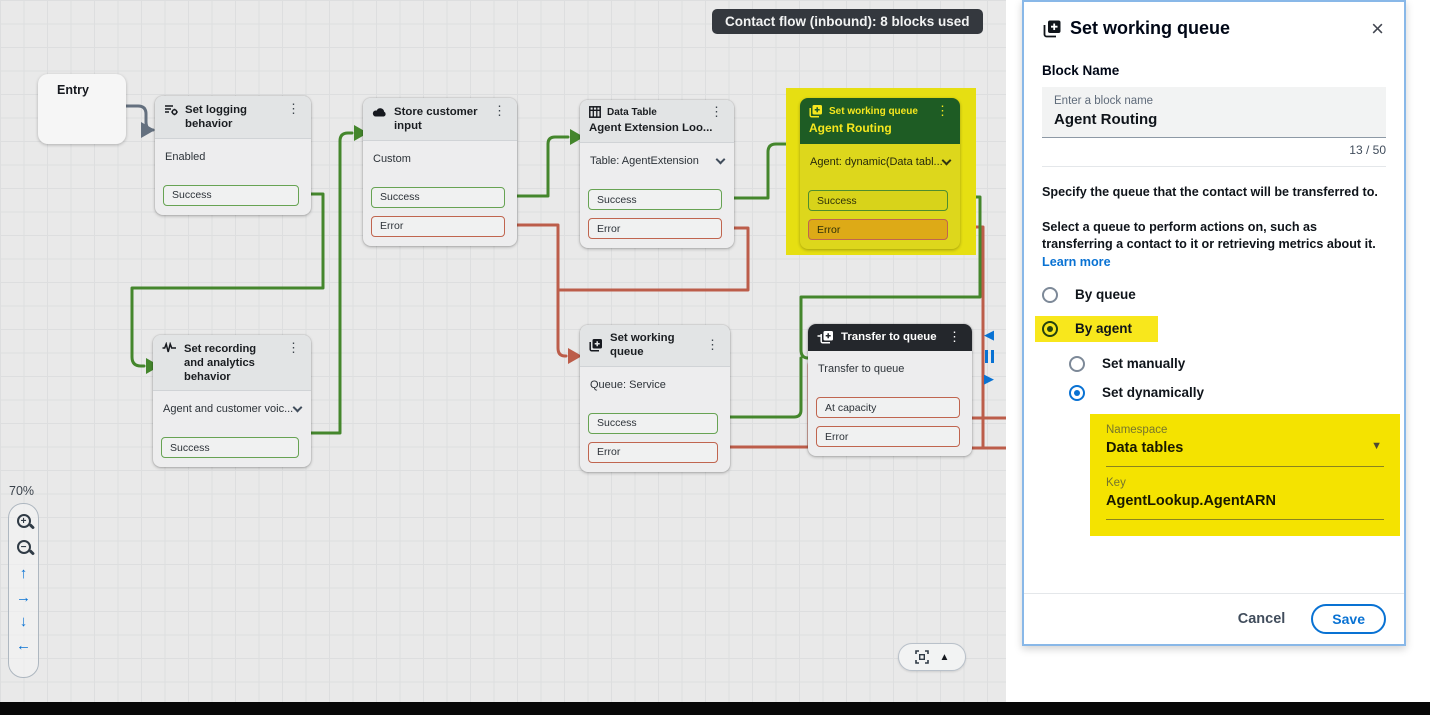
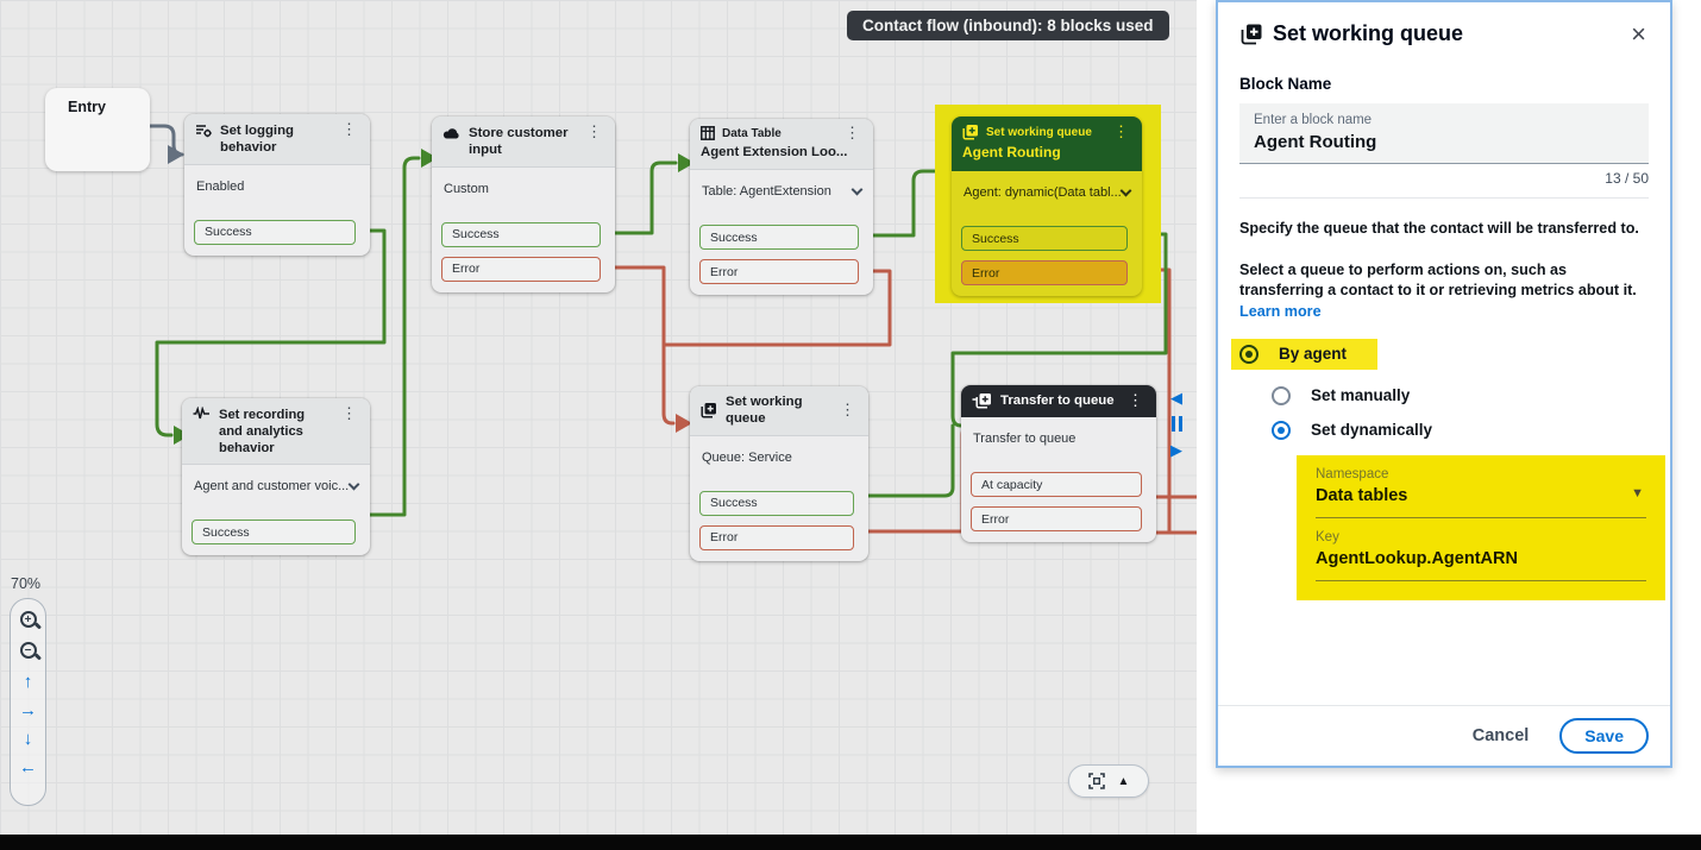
  Contact flow (inbound): 8 blocks used
  Entry
  Set logging behavior
  ⋮
  Enabled
  Success
  Store customer input
  ⋮
  Custom
  Success
  Error
  Data Table
  ⋮
  Agent Extension Loo...
  Table: AgentExtension
  Success
  Error
  Set working queue
  ⋮
  Agent Routing
  Agent: dynamic(Data tabl...
  Success
  Error
  Set recording and analytics behavior
  ⋮
  Agent and customer voic...
  Success
  Set working queue
  ⋮
  Queue: Service
  Success
  Error
  Transfer to queue
  ⋮
  Transfer to queue
  At capacity
  Error
  70%
  +
  −
  ↑
  →
  ↓
  ←
  ▲
  ◀
  ▶
  Set working queue
  ×
  Block Name
  Enter a block name
  Agent Routing
  13 / 50
  Specify the queue that the contact will be transferred to.
  Select a queue to perform actions on, such as transferring a contact to it or retrieving metrics about it. Learn more
- By queue
  By agent
  Set manually
  Set dynamically
  Namespace
  Data tables
  ▼
  Key
  AgentLookup.AgentARN
  Cancel
  Save
